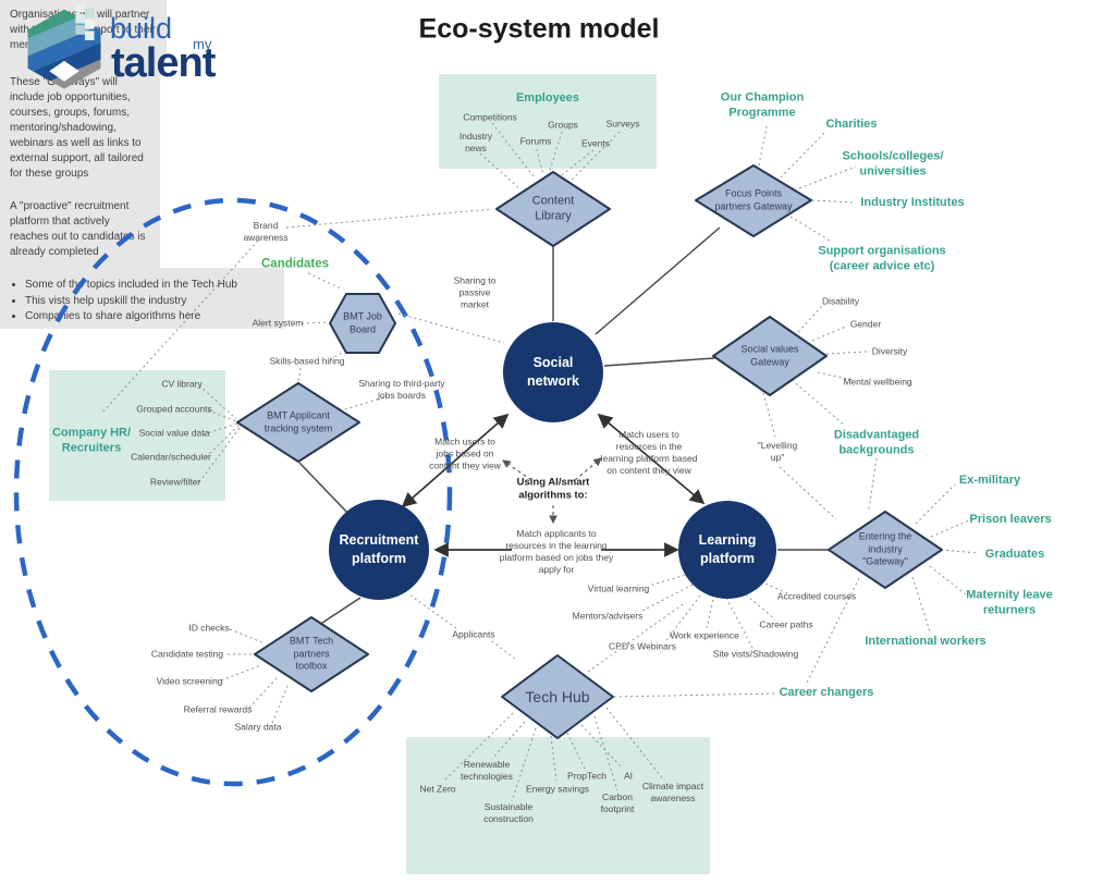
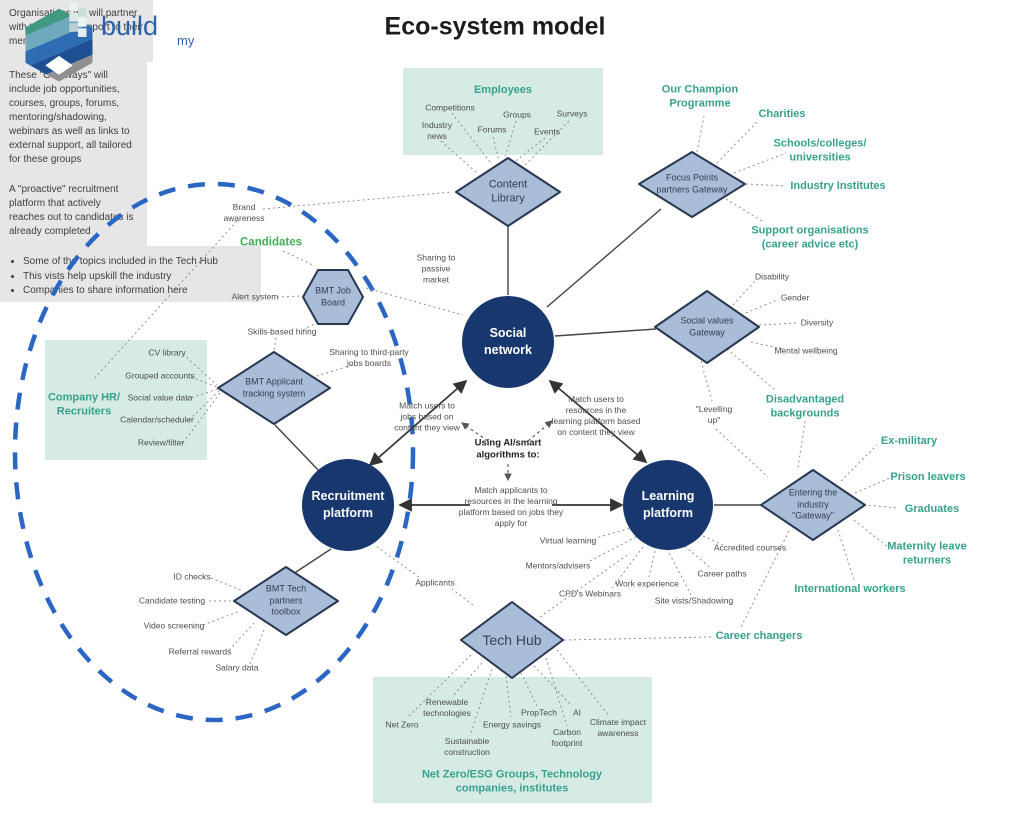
  These "Gays" will include job opportunities, courses, groups, forums, mentoring/shadowing, webinars as well as links to external support, all tailored for these groups
  A "proactive" recruitment platform that actively reaches out to candidat is already completed
  Some of th topics included in the Tech Hub
  This vists help upskill the industry
- Companies to share algorithms here
+ Companies to share information here
  build
  my
- talent
  Eco-system model
  Employees
  Competitions
  Industry
  news
  Forums
  Groups
  Events
  Surveys
  Content
  Library
  Focus Points
  partners Gateway
  Social values
  Gateway
  Entering the
  industry
  "Gateway"
  BMT Job
  Board
  BMT Applicant
  tracking system
  BMT Tech
  partners
  toolbox
  Tech Hub
  Social
  network
  Recruitment
  platform
  Learning
  platform
  Our Champion
  Programme
  Charities
  Schools/colleges/
  universities
  Industry Institutes
  Support organisations
  (career advice etc)
  Brand
  awareness
  Sharing to
  passive
  market
  Candidates
  Alert system
  Skills-based hiring
  Sharing to third-party
  jobs boards
  Company HR/
  Recruiters
  CV library
  Grouped accounts
  Social value data
  Calendar/scheduler
  Review/filter
  Disability
  Gender
  Diversity
  Mental wellbeing
  "Levelling
  up"
  Disadvantaged
  backgrounds
  Match users to
  jobs based on
  content they view
  Match users to
  resources in the
  learning platform based
  on content they view
  Using AI/smart
  algorithms to:
  Match applicants to
  resources in the learning
  platform based on jobs they
  apply for
  Applicants
  ID checks
  Candidate testing
  Video screening
  Referral rewards
  Salary data
  Virtual learning
  Mentors/advisers
  CPD's Webinars
  Work experience
  Site vists/Shadowing
  Career paths
  Accredited courses
  Ex-military
  Prison leavers
  Graduates
  Maternity leave
  returners
  International workers
  Career changers
  Net Zero
  Renewable
  technologies
  Sustainable
  construction
  Energy savings
  PropTech
  AI
  Carbon
  footprint
  Climate impact
  awareness
+ Net Zero/ESG Groups, Technology
+ companies, institutes
